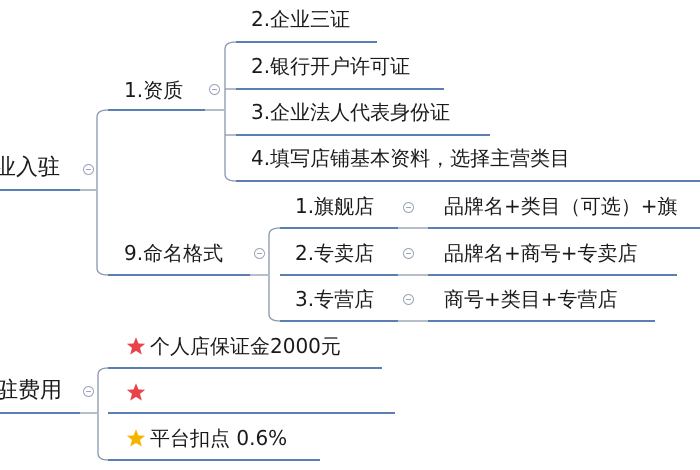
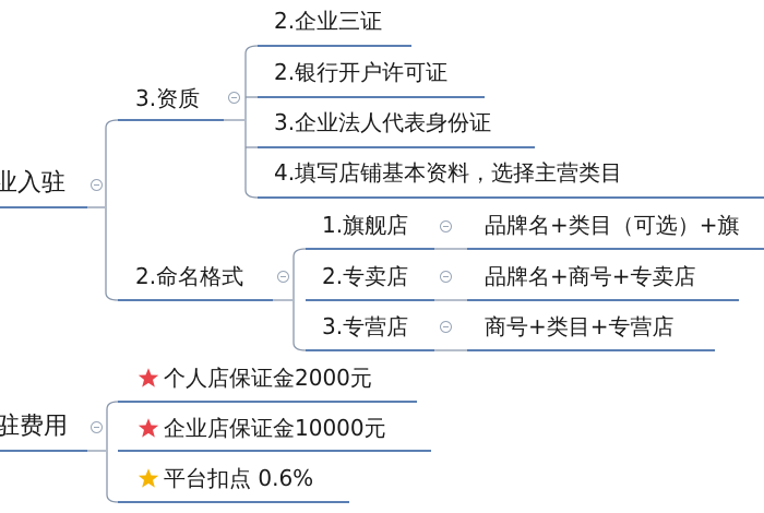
  业入驻
- 1.资质
+ 3.资质
  2.企业三证
  2.银行开户许可证
  3.企业法人代表身份证
  4.填写店铺基本资料，选择主营类目
- 9.命名格式
+ 2.命名格式
  1.旗舰店
  品牌名+类目（可选）+旗
  2.专卖店
  品牌名+商号+专卖店
  3.专营店
  商号+类目+专营店
  驻费用
  个人店保证金2000元
+ 企业店保证金10000元
  平台扣点 0.6%
